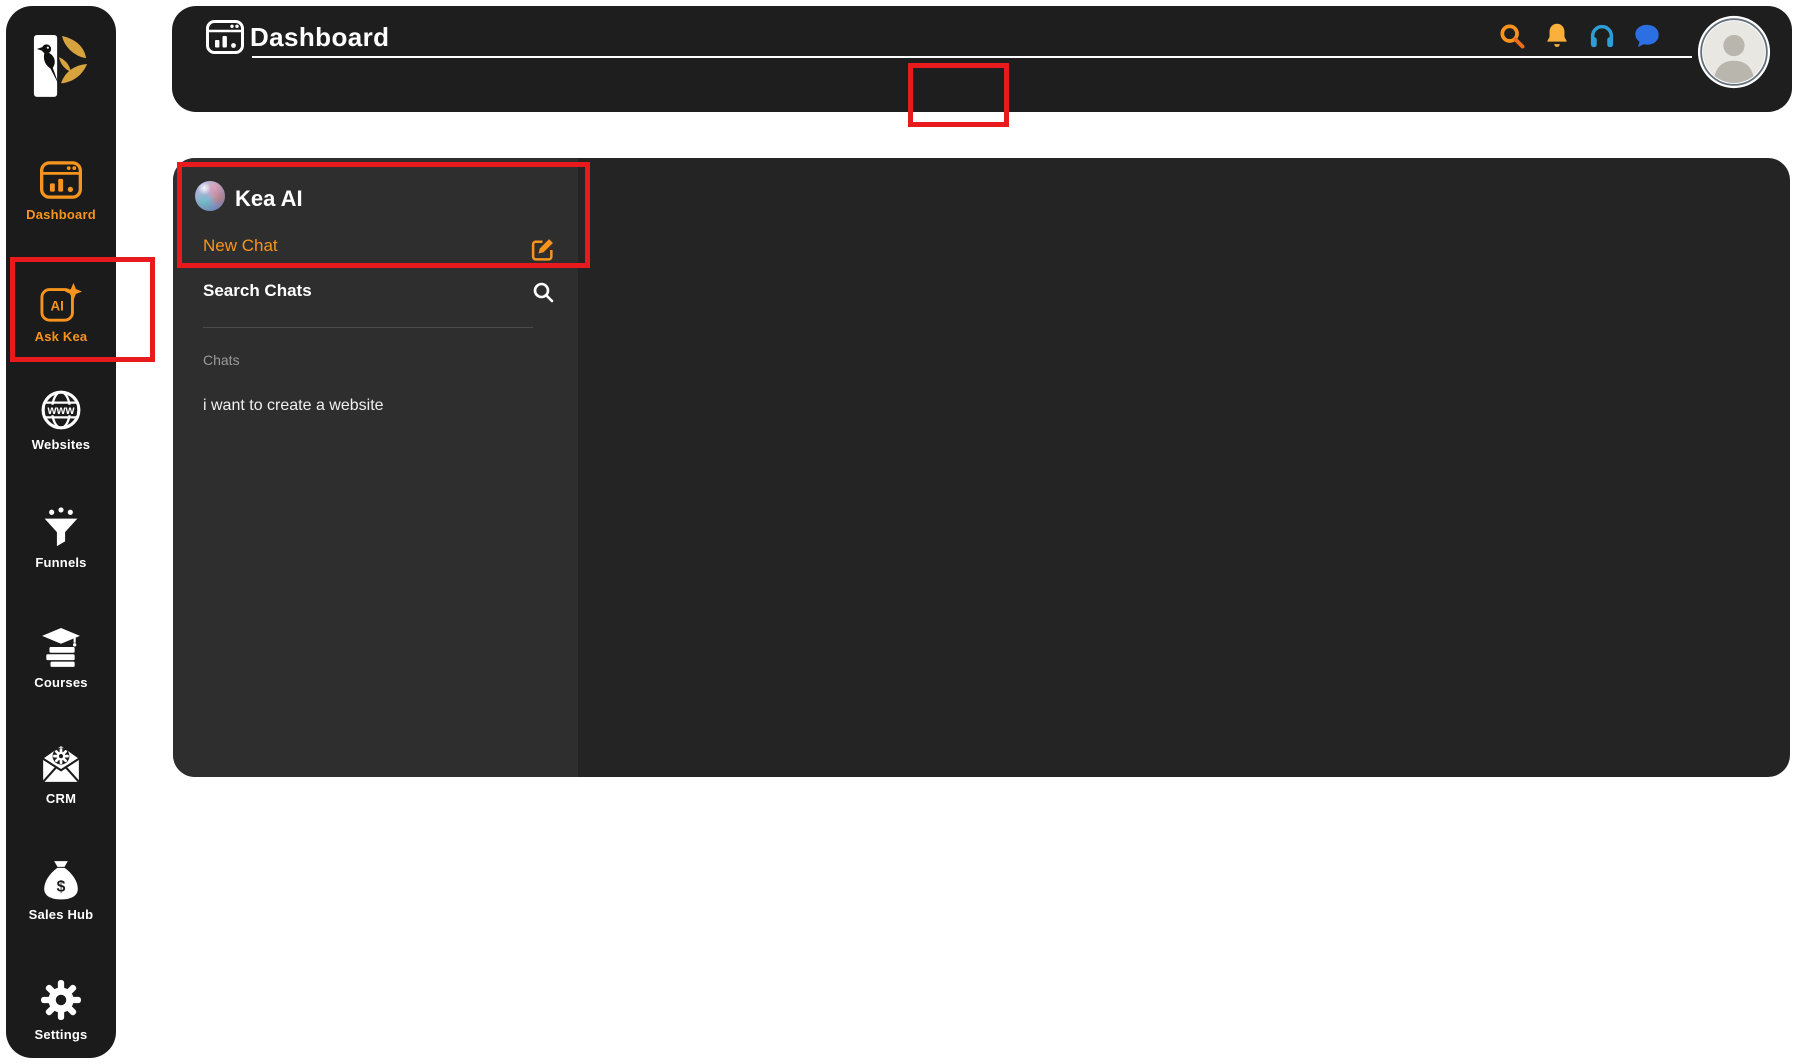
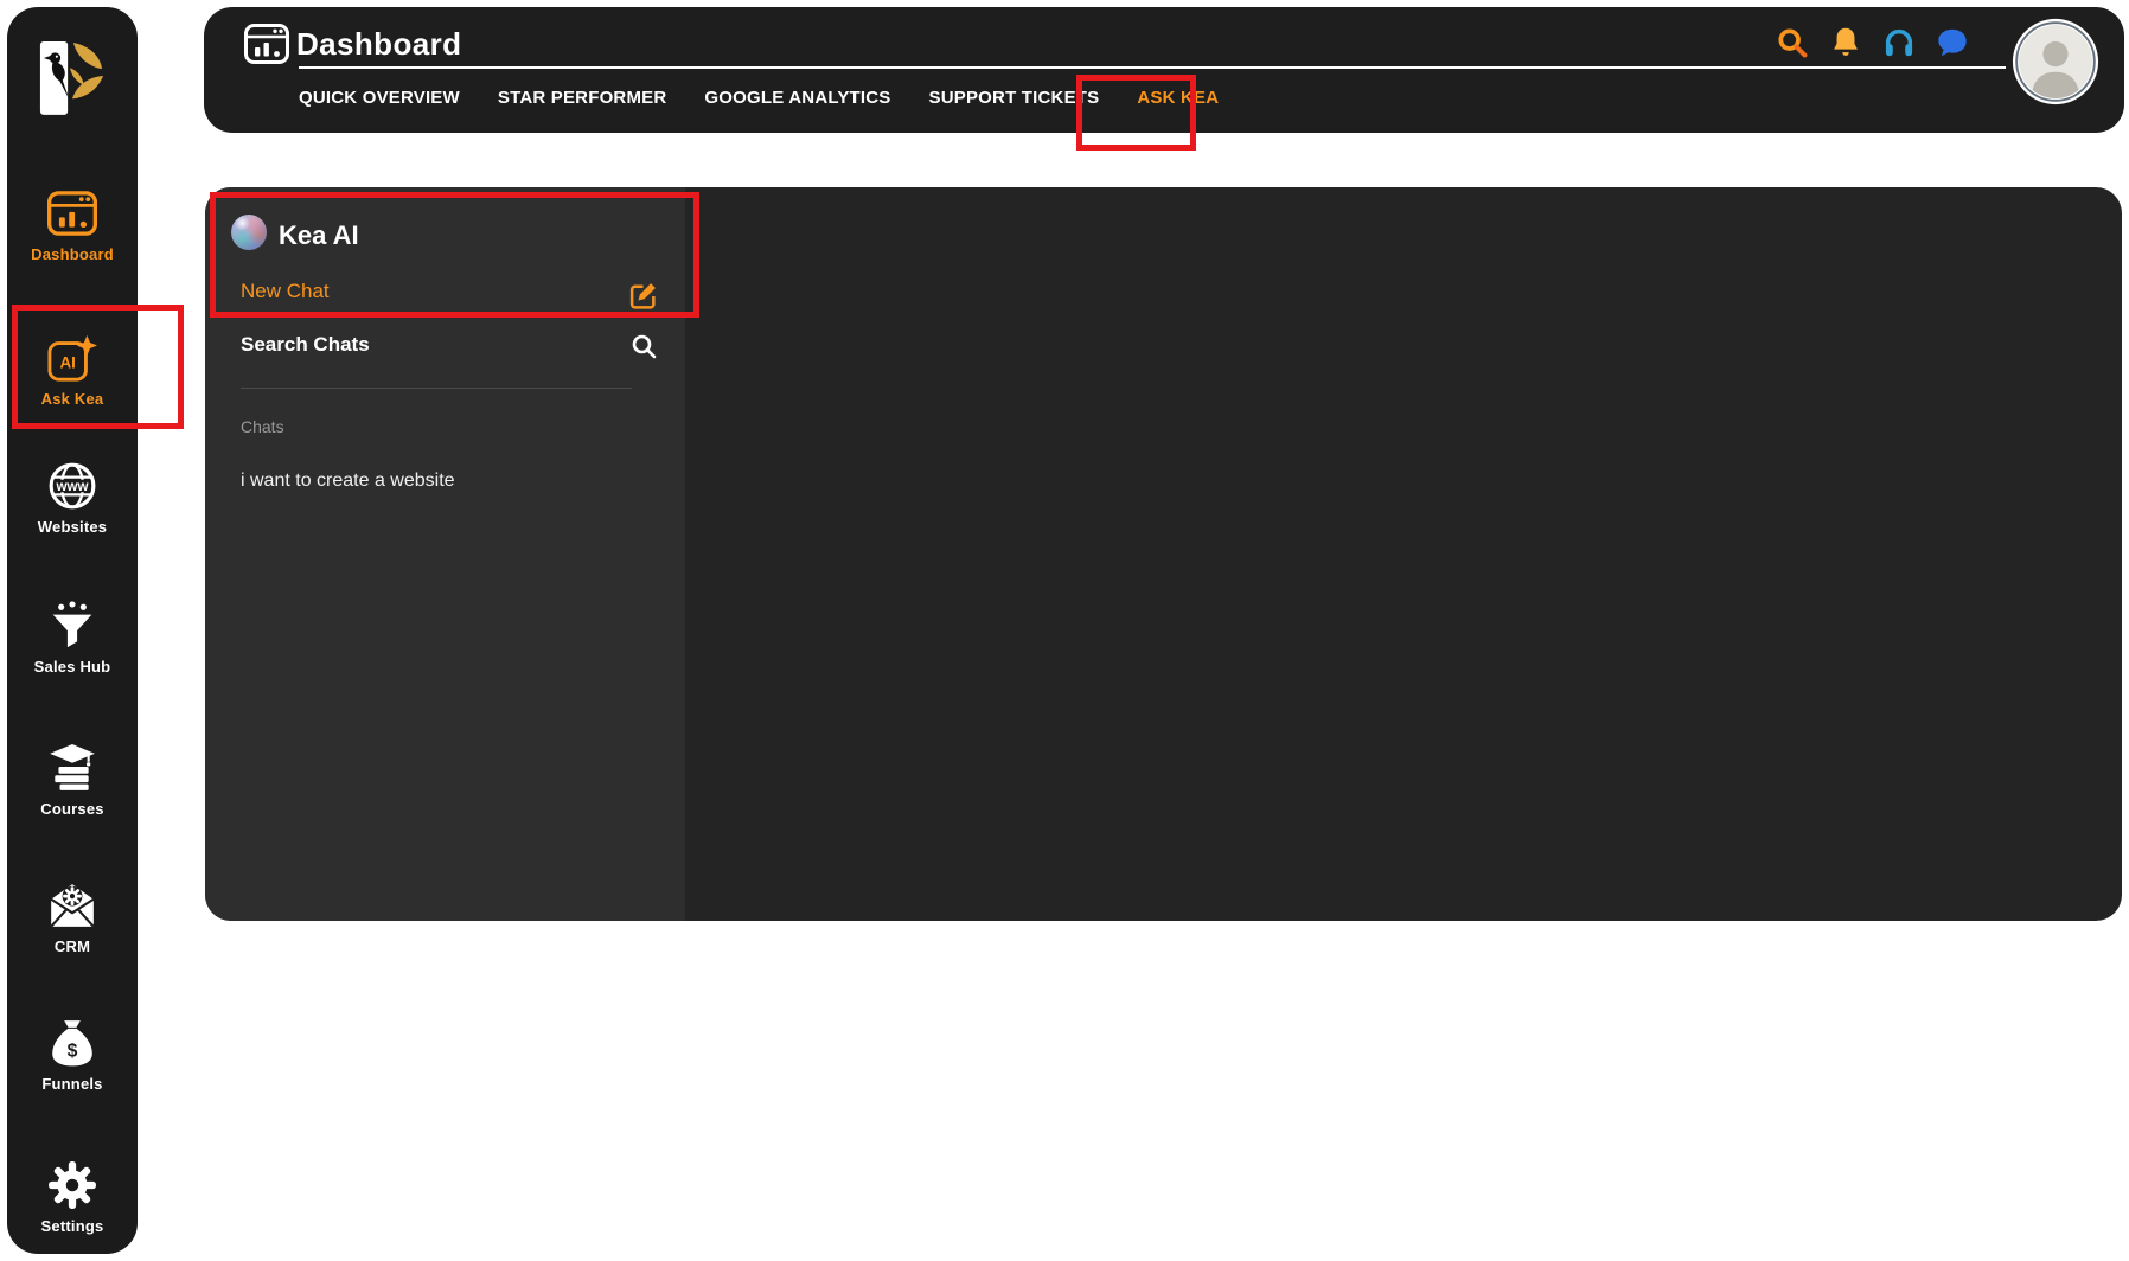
  Dashboard
  AI
  Ask Kea
  www
  Websites
- Funnels
+ Sales Hub
  Courses
  CRM
  $
- Sales Hub
+ Funnels
  Settings
  Dashboard
+ QUICK OVERVIEW
+ STAR PERFORMER
+ GOOGLE ANALYTICS
+ SUPPORT TICKETS
+ ASK KEA
  Kea AI
  New Chat
  Search Chats
  Chats
  i want to create a website
